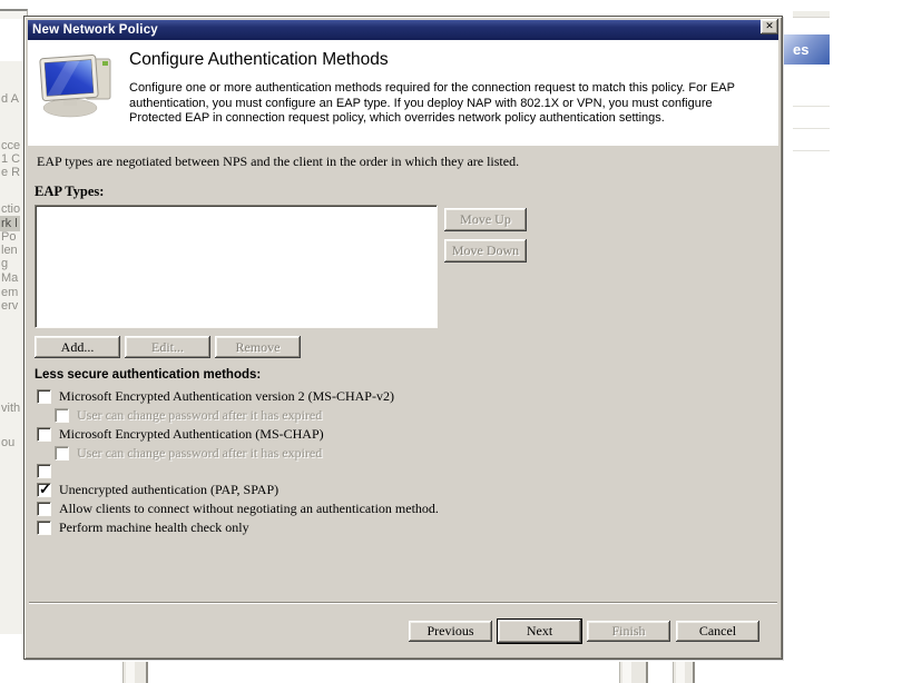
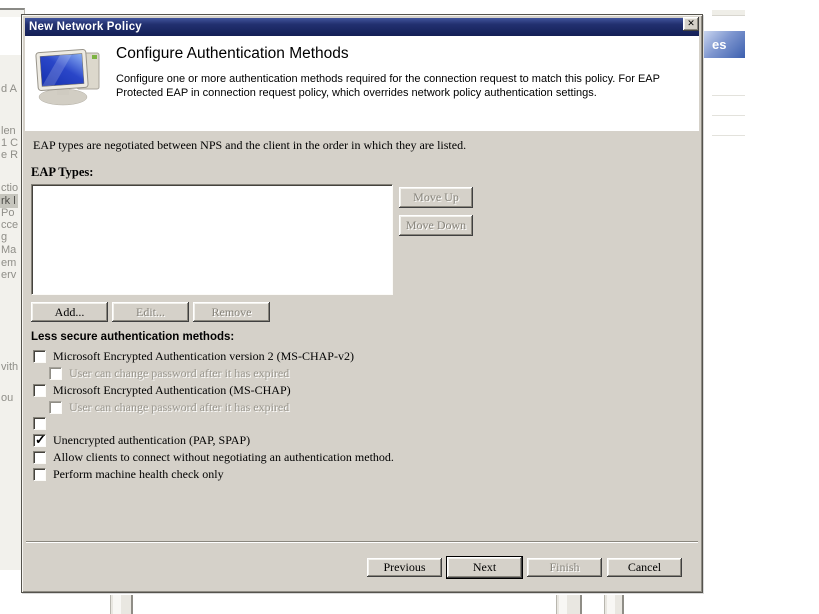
  d A
- cce
+ len
  1 C
  e R
  ctio
  rk l
  Po
- len
+ cce
  g
  Ma
  em
  erv
  vith
  ou
  es
  New Network Policy
  ✕
  Configure Authentication Methods
  Configure one or more authentication methods required for the connection request to match this policy. For EAP
- authentication, you must configure an EAP type. If you deploy NAP with 802.1X or VPN, you must configure
  Protected EAP in connection request policy, which overrides network policy authentication settings.
  EAP types are negotiated between NPS and the client in the order in which they are listed.
  EAP Types:
  Move Up
  Move Down
  Add...
  Edit...
  Remove
  Less secure authentication methods:
  Microsoft Encrypted Authentication version 2 (MS-CHAP-v2)
  User can change password after it has expired
  Microsoft Encrypted Authentication (MS-CHAP)
  User can change password after it has expired
  Unencrypted authentication (PAP, SPAP)
  Allow clients to connect without negotiating an authentication method.
  Perform machine health check only
  Previous
  Next
  Finish
  Cancel
